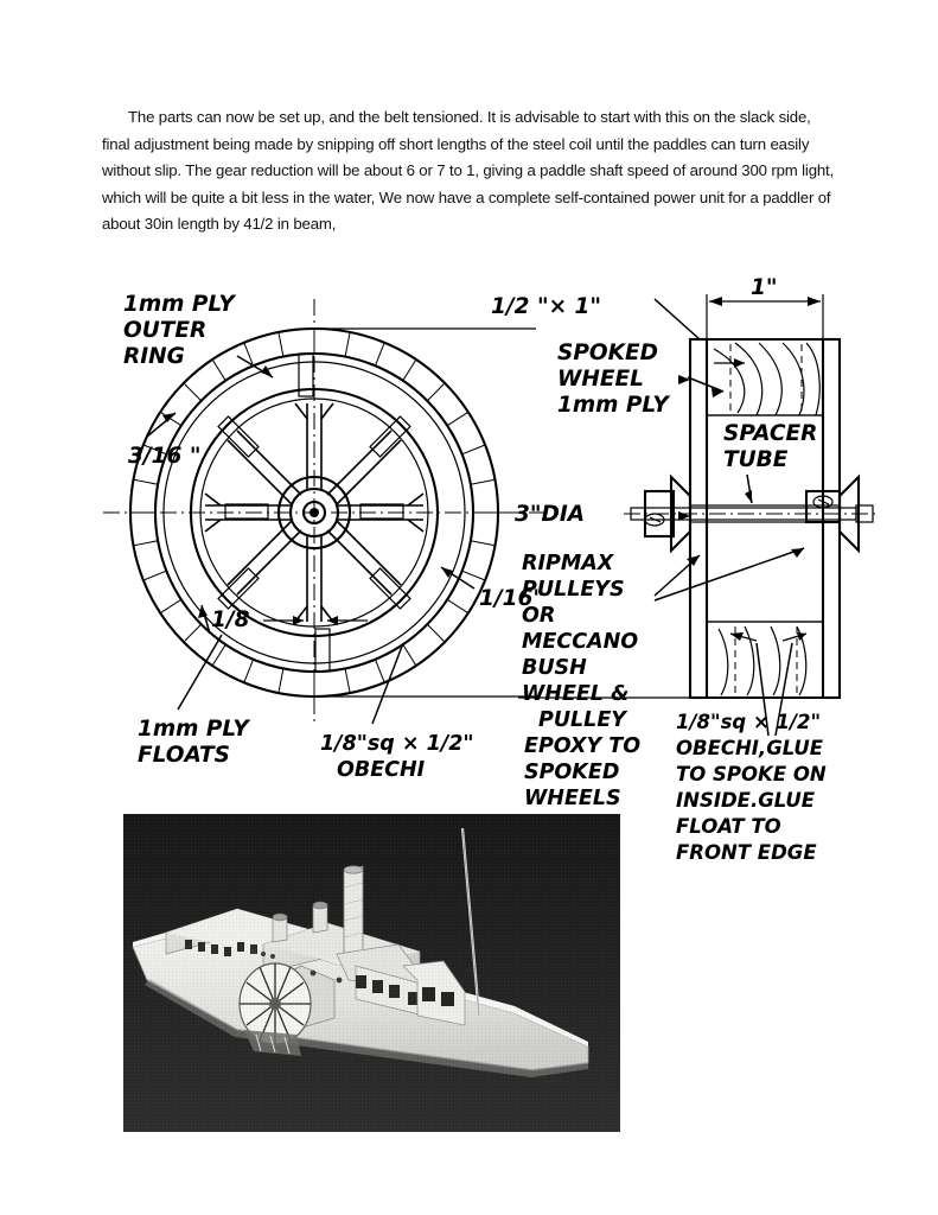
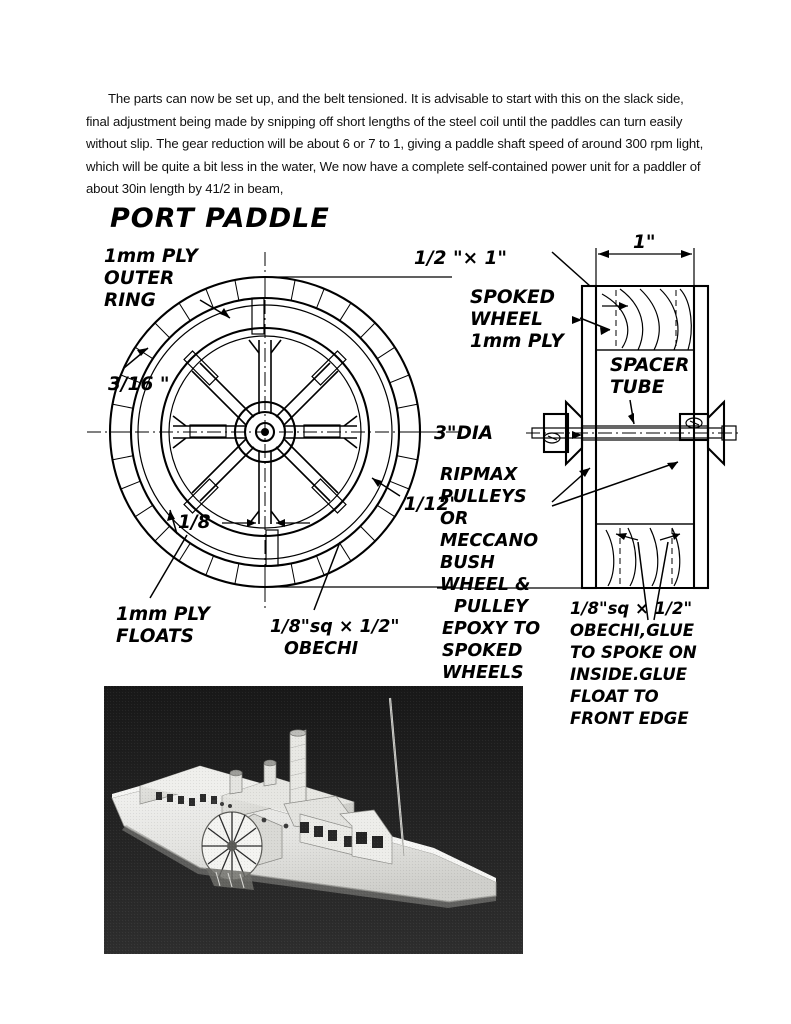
  The parts can now be set up, and the belt tensioned. It is advisable to start with this on the slack side, final adjustment being made by snipping off short lengths of the steel coil until the paddles can turn easily without slip. The gear reduction will be about 6 or 7 to 1, giving a paddle shaft speed of around 300 rpm light, which will be quite a bit less in the water, We now have a complete self-contained power unit for a paddler of about 30in length by 41/2 in beam,
+ PORT PADDLE
  1mm PLY
  OUTER
  RING
  3/16 "
  1/8
- 1/16"
+ 1/12"
  1mm PLY
  FLOATS
  1/8"sq × 1/2"
  OBECHI
  1/2 "× 1"
  SPOKED
  WHEEL
  1mm PLY
  3"DIA
  RIPMAX
  PULLEYS
  OR
  MECCANO
  BUSH
  WHEEL &
  PULLEY
  EPOXY TO
  SPOKED
  WHEELS
  SPACER
  TUBE
  1"
  1/8"sq × 1/2"
  OBECHI,GLUE
  TO SPOKE ON
  INSIDE.GLUE
  FLOAT TO
  FRONT EDGE
